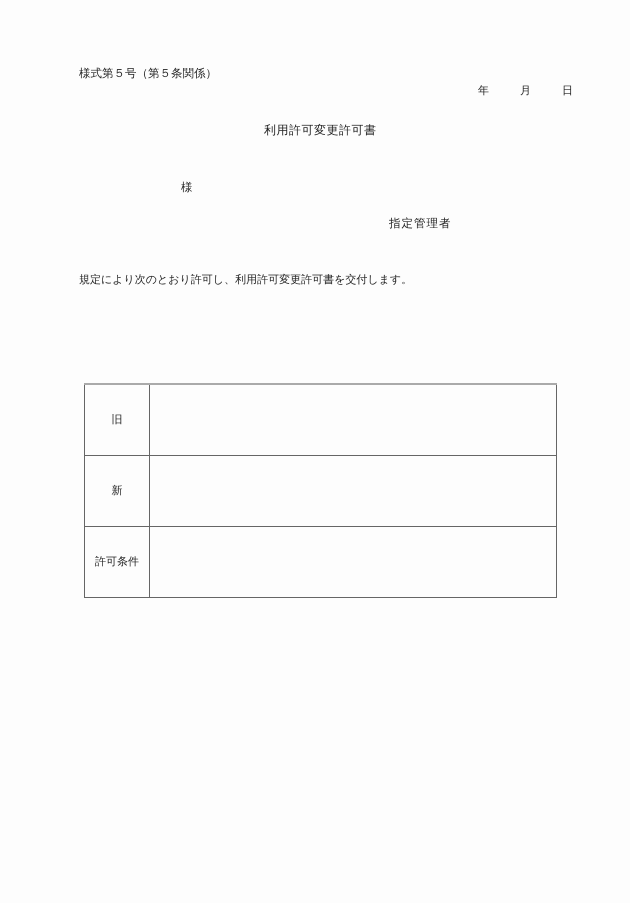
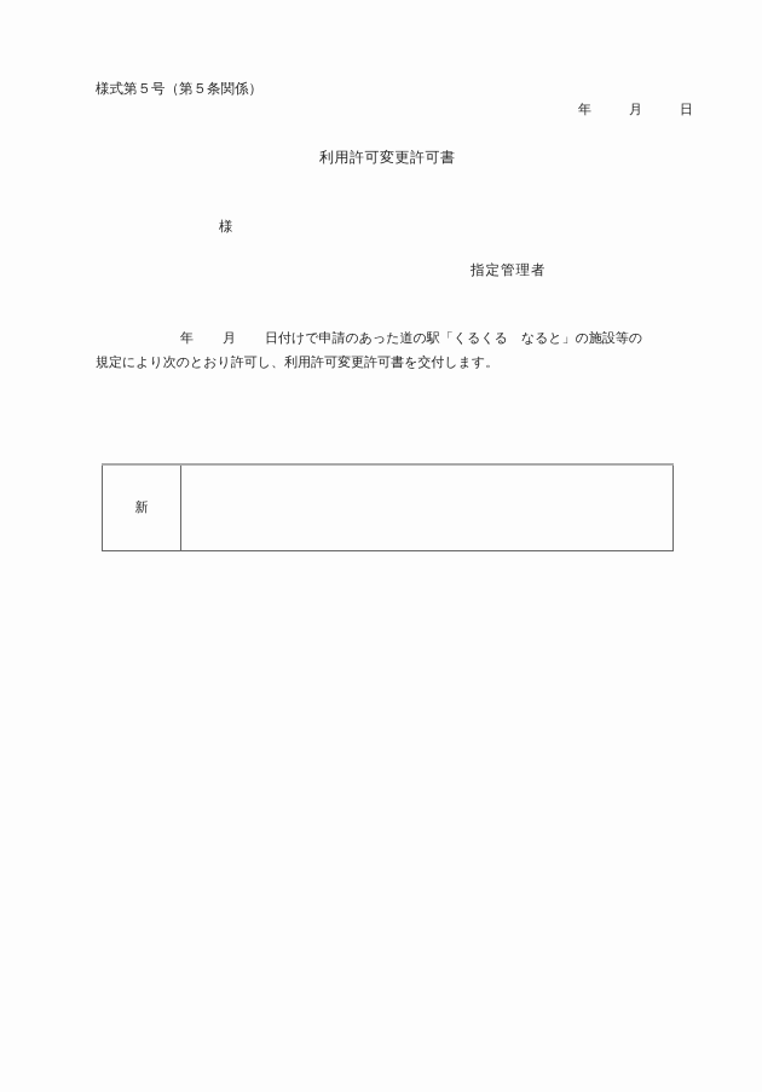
  様式第５号（第５条関係）
  年 月 日
  利用許可変更許可書
  様
  指定管理者
+ 年 月 日付けで申請のあった道の駅「くるくる なると」の施設等の
  規定により次のとおり許可し、利用許可変更許可書を交付します。
- 旧
  新
- 許可条件
